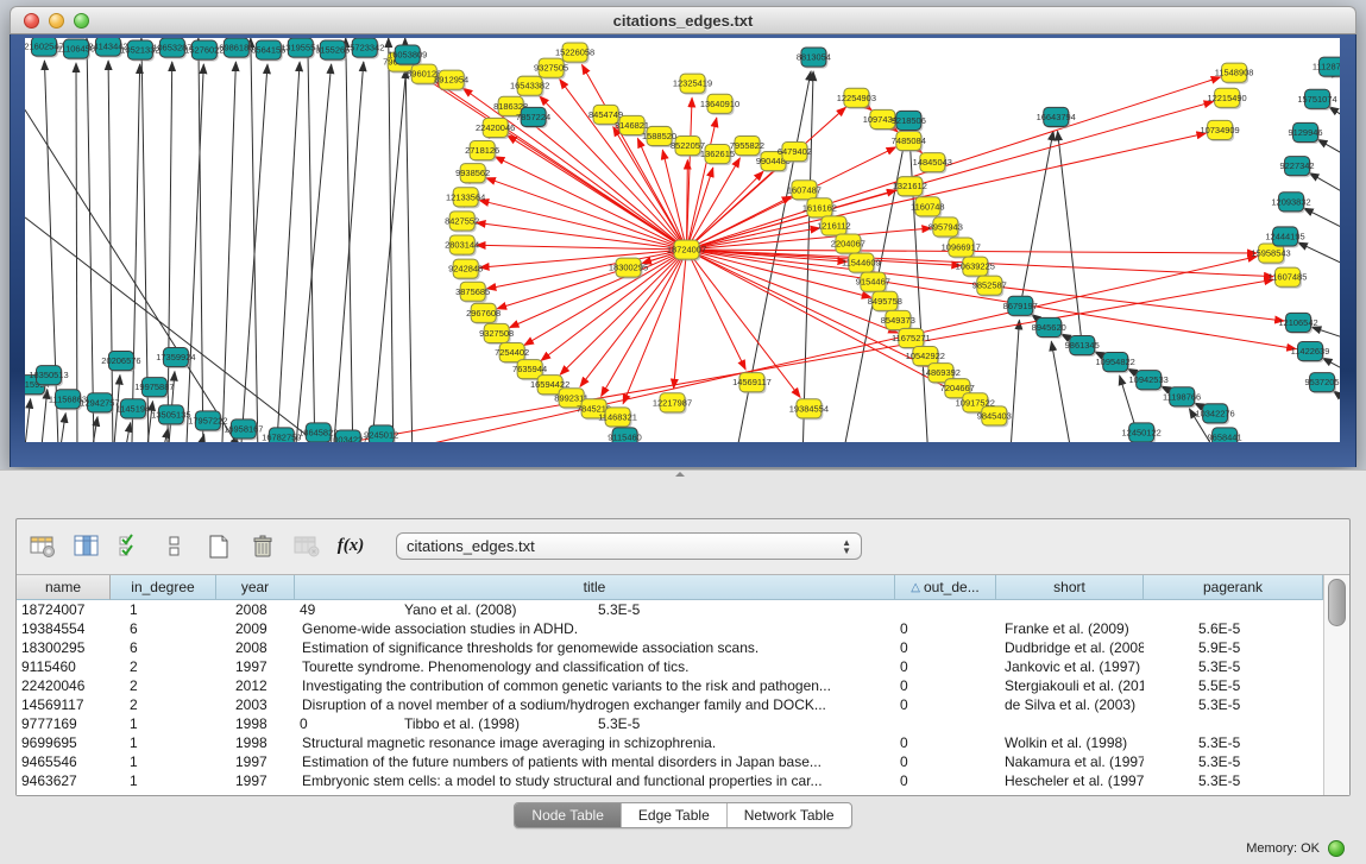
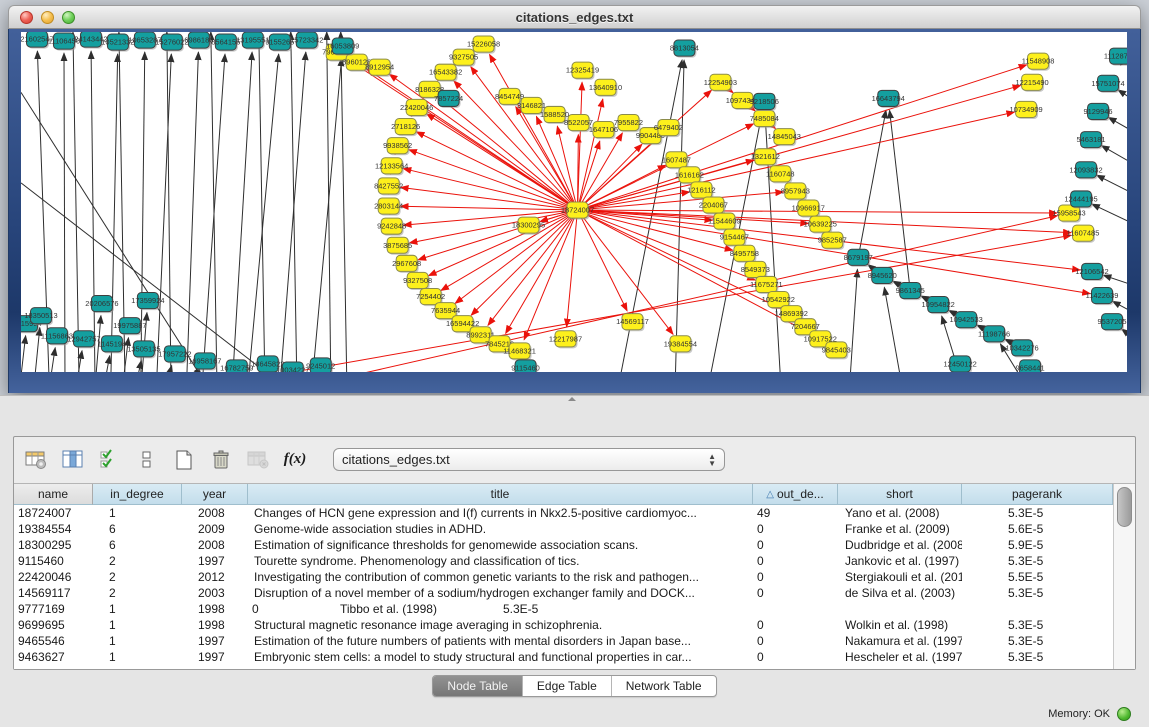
  citations_edges.txt
  18724007
  15226058
  9327505
  16543382
  8186328
  22420046
  2718126
  9938562
  12133564
  8427552
  2803144
  9242848
  3875685
  2967608
  9327508
  7254402
  7635944
  16594422
  8992311
  784521
  11468321
  8454749
  3146821
  1588520
  8522057
- 1362615
+ 1647106
  7955822
  13640910
  12325419
  990448
  6479402
  896012
  8912954
  1607487
  1616162
  1216112
  2204067
  11544609
  9154467
  8495758
  8549373
  11675271
  10542922
  14869392
  7204667
  10917522
  9845403
  12254903
  1097434
  7485084
  14845043
  1321612
  1160748
  8957943
  10966917
  10639225
  9852587
  11548908
  12215490
  10734909
  15958543
  11607485
  18300295
  12217987
  14569117
  19384554
  21602547
  11106456
  24143442
  10521332
  10653287
  15276022
  6986180
  8564155
  13195551
  9155265
  15723342
  16053809
  7857224
  8813054
  9218506
  18350513
  11156863
  12942757
  20206576
  17359924
  19975887
  1145194
  13505135
  17957222
  16958167
  16782759
  1864582
  10034227
  9245012
  8679197
  8945620
  9861345
  10954822
  10942533
  11198766
  10342276
  111287
  15751074
  9129946
- 9227342
+ 5463181
  12093832
  12444195
  12106542
  11422639
  9537205
  16643794
  12450122
  9658441
  9115460
  f(x)
  citations_edges.txt
  ▲
  ▼
  name
  in_degree
  year
  title
  △
  out_de...
  short
  pagerank
  18724007
  1
  2008
+ Changes of HCN gene expression and I(f) currents in Nkx2.5-positive cardiomyoc...
  49
  Yano et al. (2008)
  5.3E-5
  19384554
  6
  2009
  Genome-wide association studies in ADHD.
  0
  Franke et al. (2009)
  5.6E-5
  18300295
  6
  2008
  Estimation of significance thresholds for genomewide association scans.
  0
  Dudbridge et al. (2008
  5.9E-5
  9115460
  2
  1997
  Tourette syndrome. Phenomenology and classification of tics.
  0
  Jankovic et al. (1997)
  5.3E-5
  22420046
  2
  2012
  Investigating the contribution of common genetic variants to the risk and pathogen...
  0
  Stergiakouli et al. (201
  5.5E-5
  14569117
  2
  2003
  Disruption of a novel member of a sodium/hydrogen exchanger family and DOCK...
  0
  de Silva et al. (2003)
  5.3E-5
  9777169
  1
  1998
  0
  Tibbo et al. (1998)
  5.3E-5
  9699695
  1
  1998
  Structural magnetic resonance image averaging in schizophrenia.
  0
  Wolkin et al. (1998)
  5.3E-5
  9465546
  1
  1997
  Estimation of the future numbers of patients with mental disorders in Japan base...
  0
  Nakamura et al. (1997
  5.3E-5
  9463627
  1
  1997
  Embryonic stem cells: a model to study structural and functional properties in car...
  0
  Hescheler et al. (1997
  5.3E-5
  Node Table
  Edge Table
  Network Table
  Memory: OK
